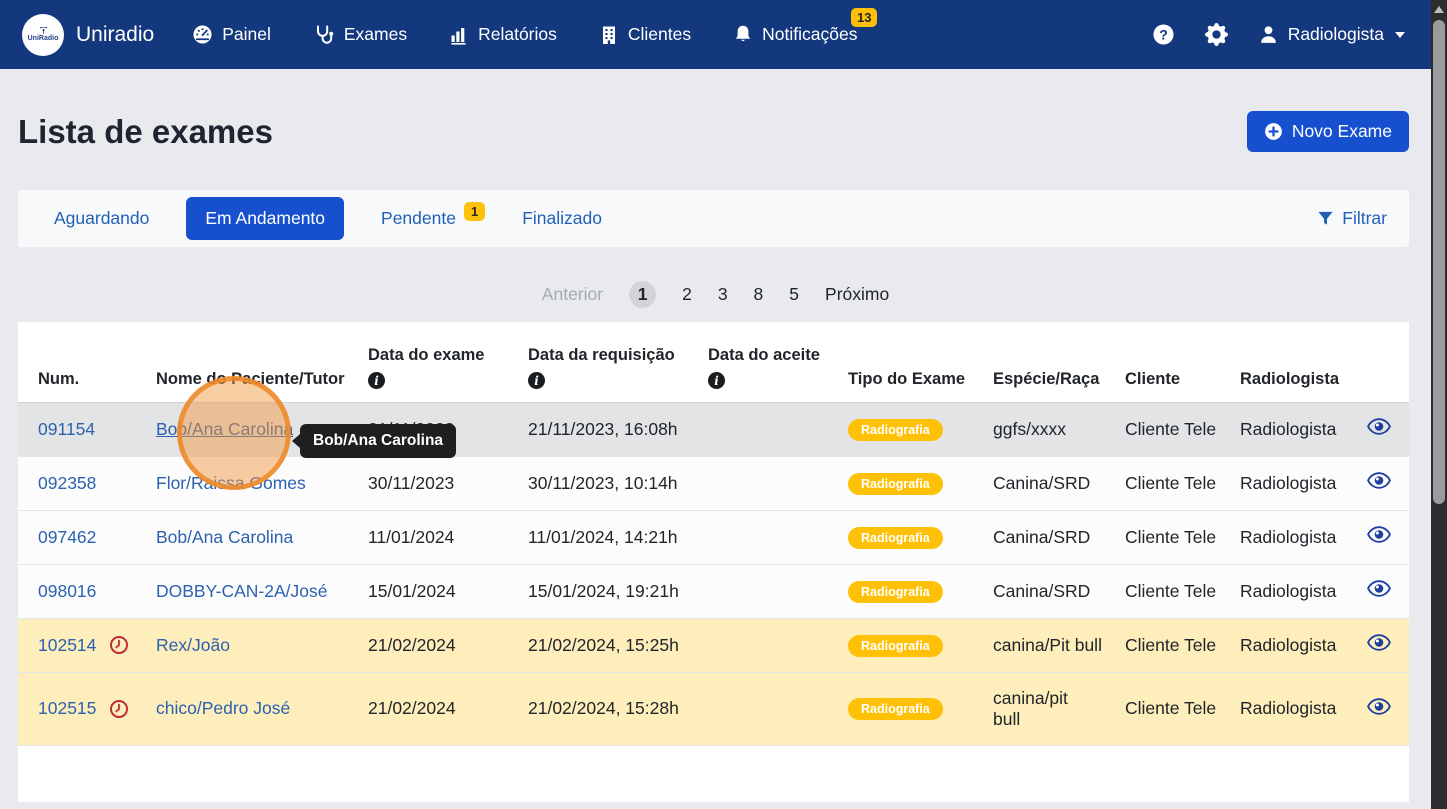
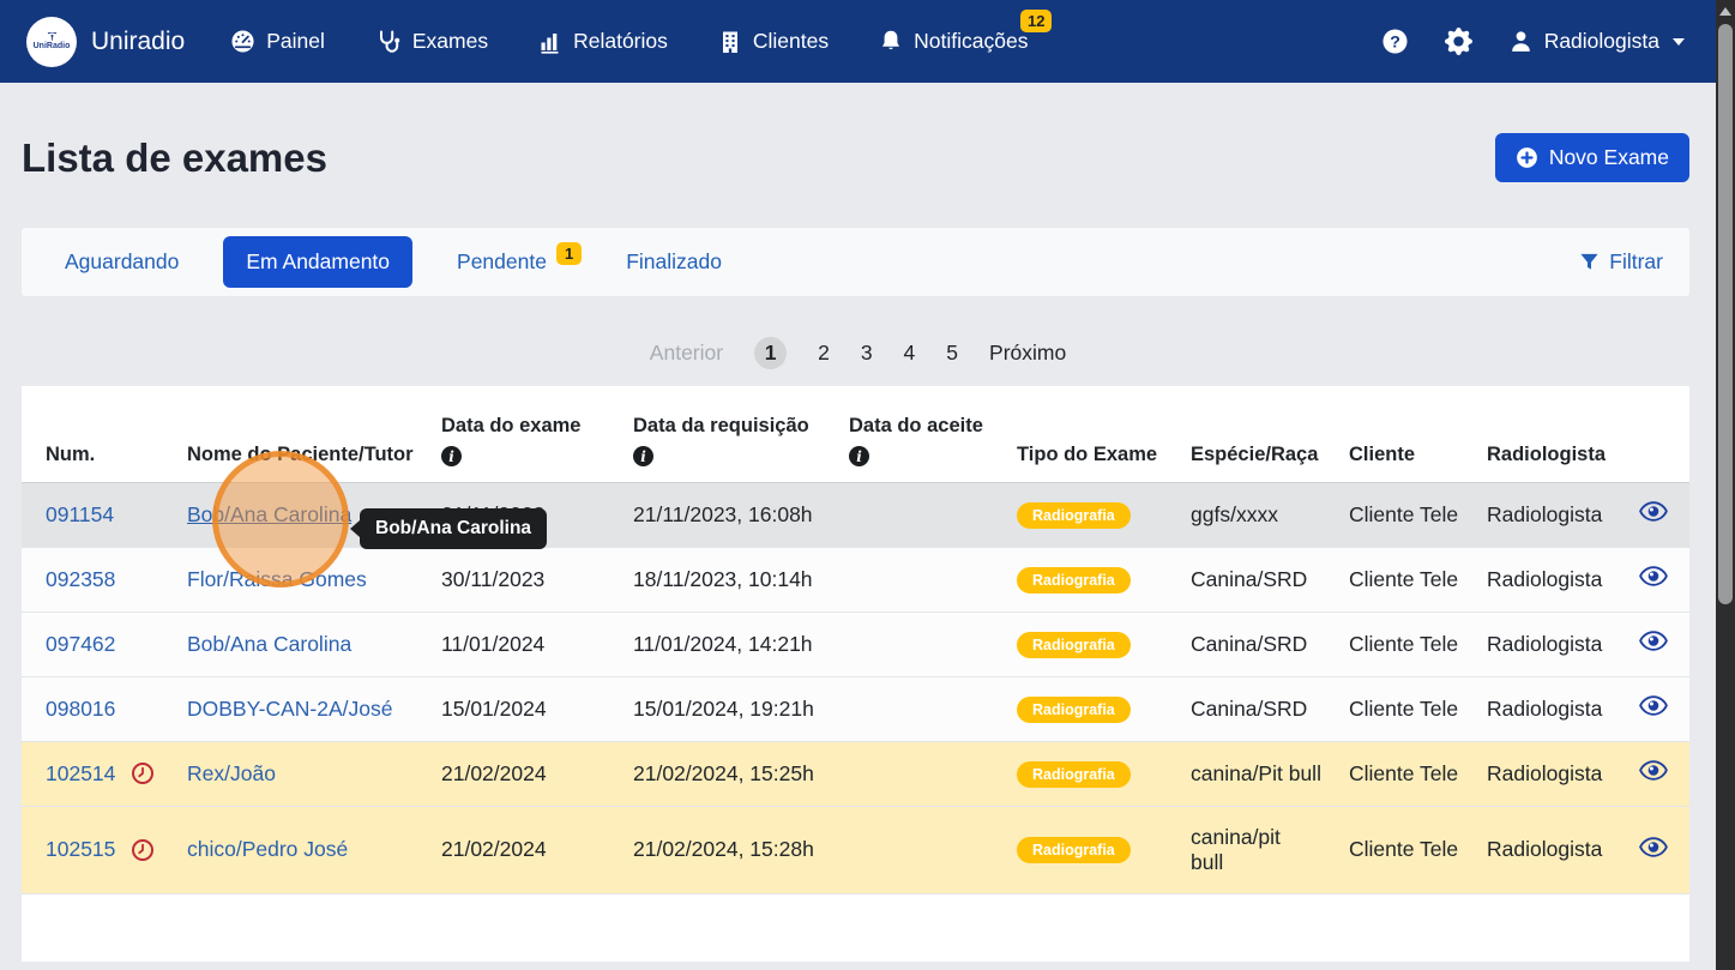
  Uniradio
  Painel
  Exames
  Relatórios
  Clientes
  Notificações
- 13
+ 12
  ?
  Radiologista
  Lista de exames
  Novo Exame
  Aguardando
  Em Andamento
  Pendente
  1
  Finalizado
  Filtrar
  Anterior
  1
  2
  3
- 8
+ 4
  5
  Próximo
  Num.	Nome do Paciente/Tutor	Data do examei	Data da requisiçãoi	Data do aceitei	Tipo do Exame	Espécie/Raça	Cliente	Radiologista
  091154	Bob/Ana Carolina		21/11/2023, 16:08h		Radiografia	ggfs/xxxx	Cliente Tele	Radiologista
- 092358	Flor/Raissa Gomes	30/11/2023	30/11/2023, 10:14h		Radiografia	Canina/SRD	Cliente Tele	Radiologista
+ 092358	Flor/Raissa Gomes	30/11/2023	18/11/2023, 10:14h		Radiografia	Canina/SRD	Cliente Tele	Radiologista
  097462	Bob/Ana Carolina	11/01/2024	11/01/2024, 14:21h		Radiografia	Canina/SRD	Cliente Tele	Radiologista
  098016	DOBBY-CAN-2A/José	15/01/2024	15/01/2024, 19:21h		Radiografia	Canina/SRD	Cliente Tele	Radiologista
  102514	Rex/João	21/02/2024	21/02/2024, 15:25h		Radiografia	canina/Pit bull	Cliente Tele	Radiologista
  102515	chico/Pedro José	21/02/2024	21/02/2024, 15:28h		Radiografia	canina/pit bull	Cliente Tele	Radiologista
  Bob/Ana Carolina
